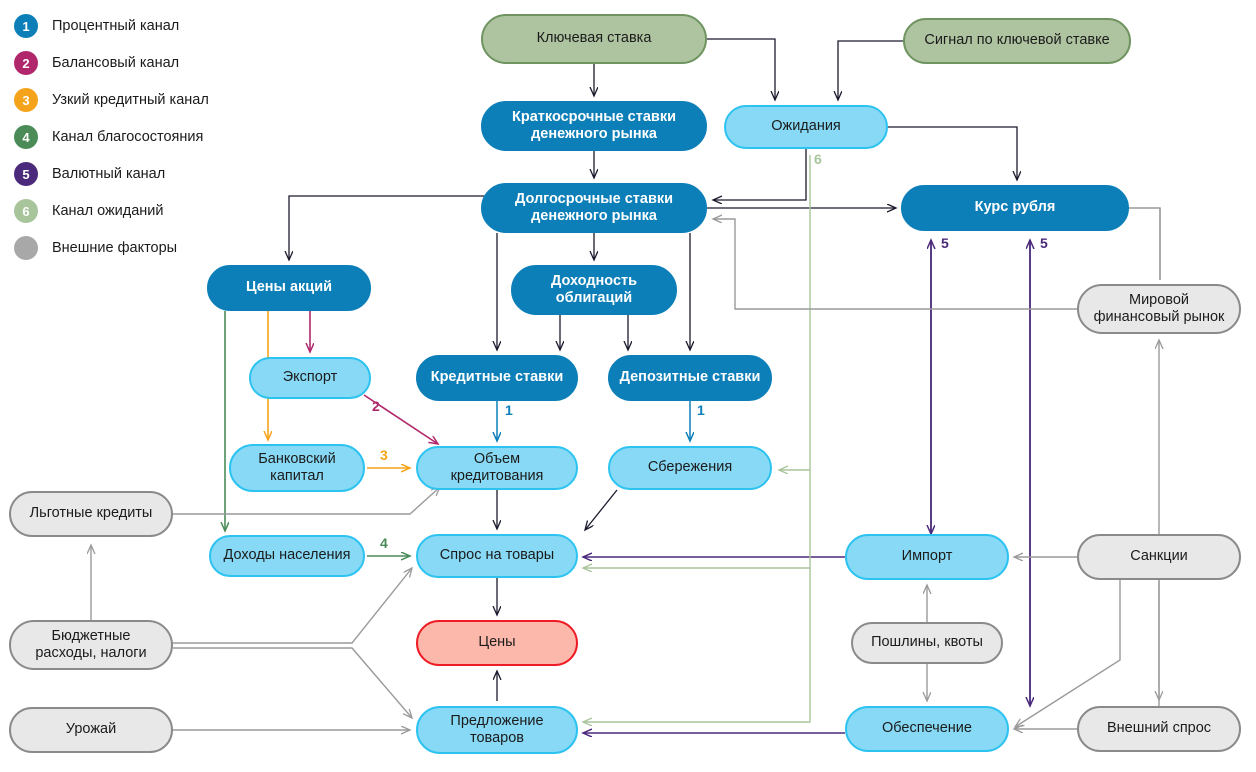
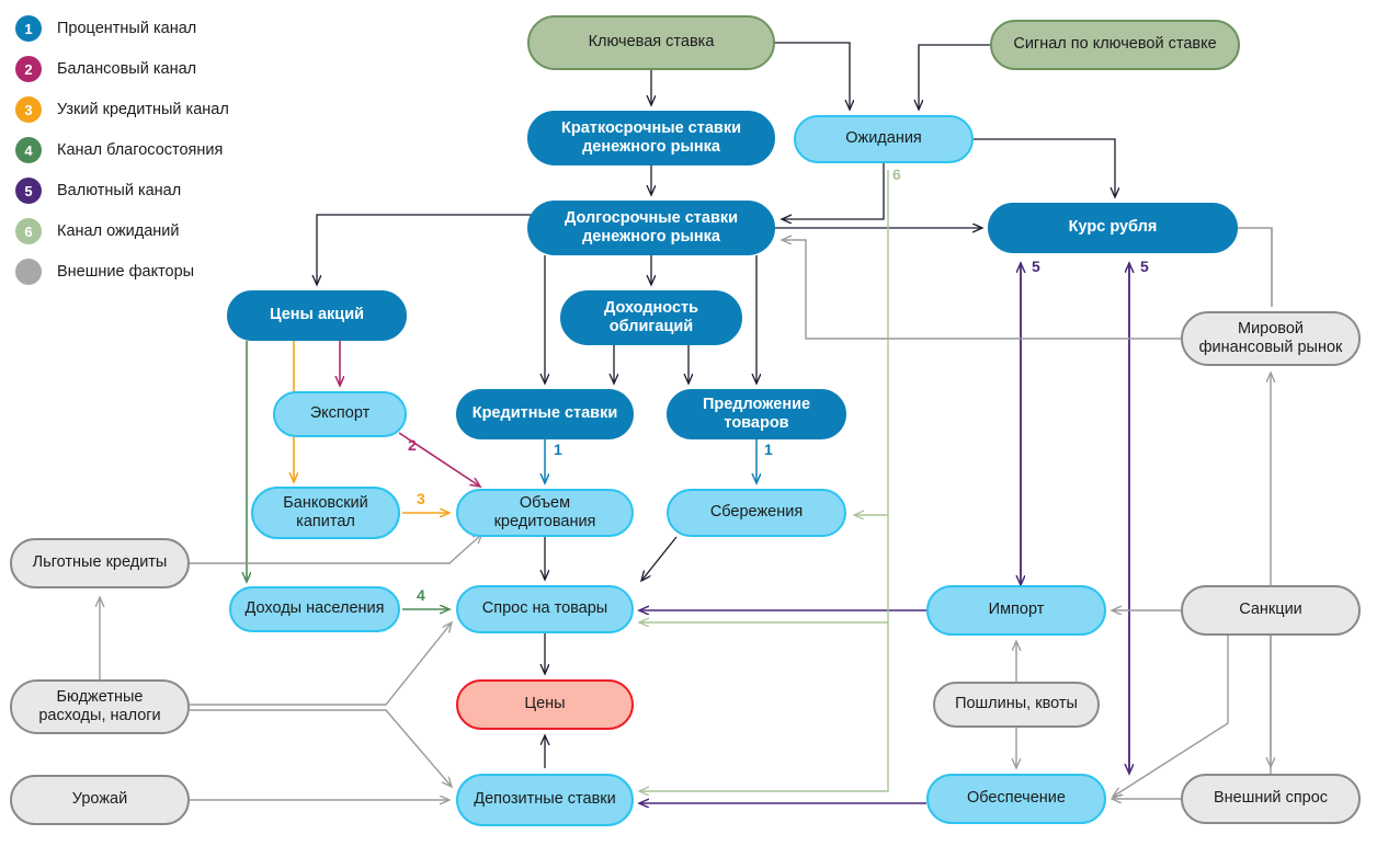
  1
  Процентный канал
  2
  Балансовый канал
  3
  Узкий кредитный канал
  4
  Канал благосостояния
  5
  Валютный канал
  6
  Канал ожиданий
  Внешние факторы
  Ключевая ставка
  Сигнал по ключевой ставке
  Краткосрочные ставки денежного рынка
  Ожидания
  Долгосрочные ставки денежного рынка
  Курс рубля
  Цены акций
  Доходность облигаций
  Мировой финансовый рынок
  Экспорт
  Кредитные ставки
- Депозитные ставки
+ Предложение товаров
  Банковский капитал
  Объем кредитования
  Сбережения
  Льготные кредиты
  Доходы населения
  Спрос на товары
  Импорт
  Санкции
  Бюджетные расходы, налоги
  Цены
  Пошлины, квоты
  Урожай
- Предложение товаров
+ Депозитные ставки
  Обеспечение
  Внешний спрос
  6
  5
  5
  2
  1
  1
  3
  4
